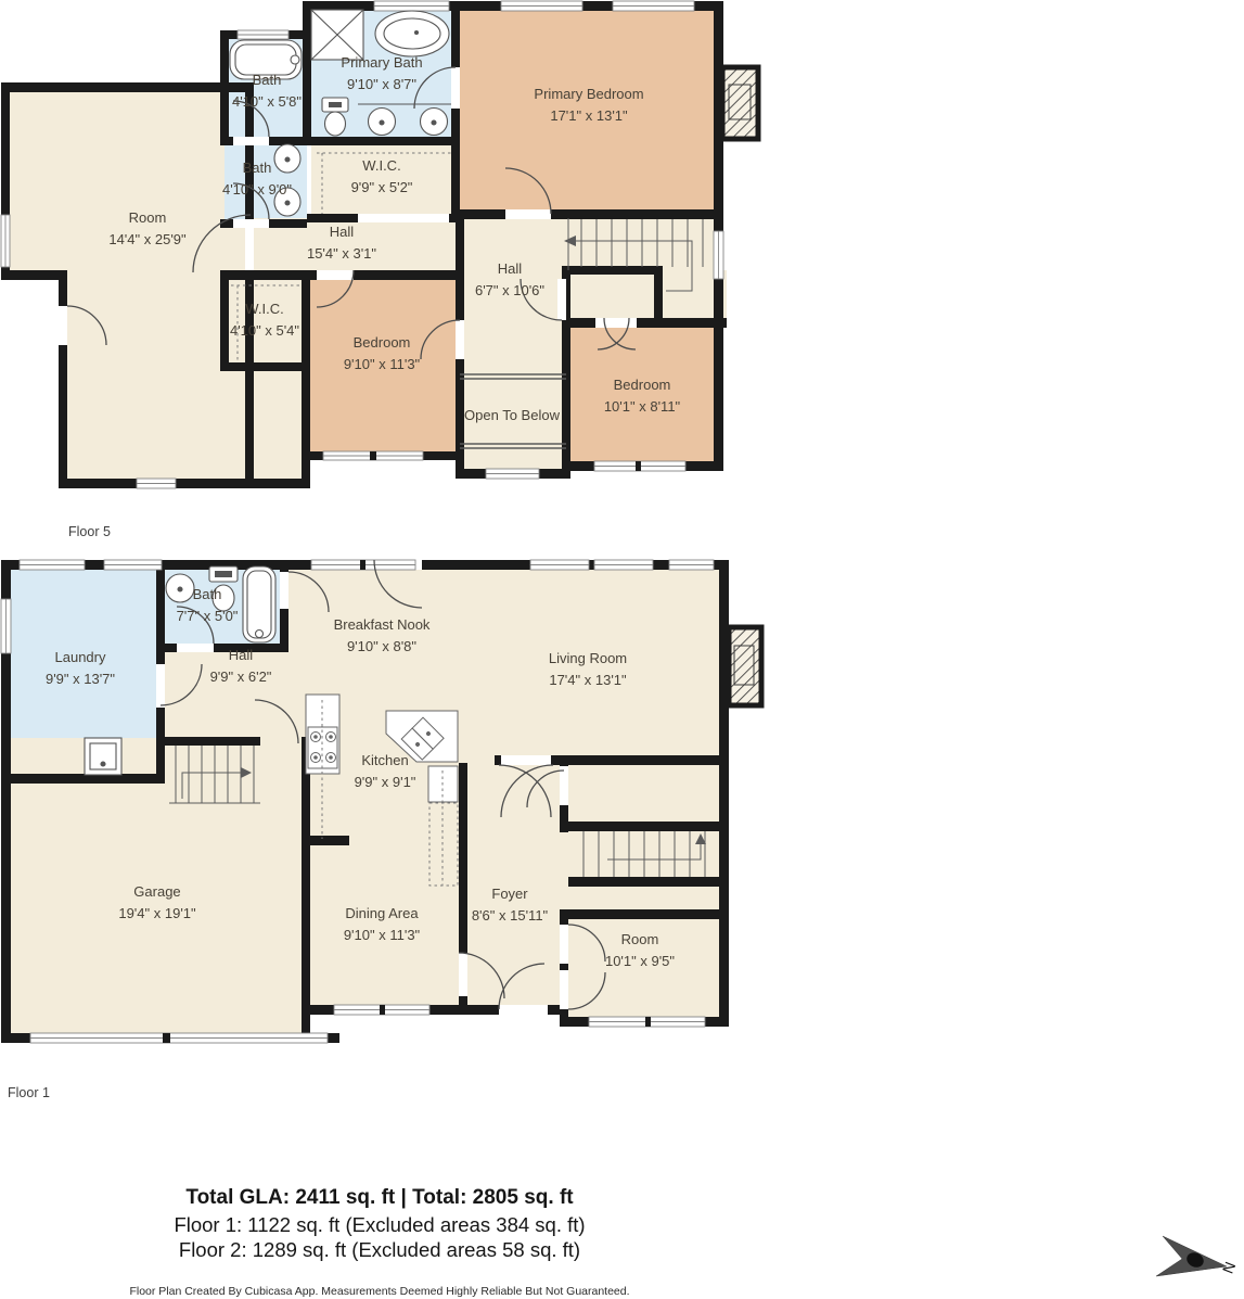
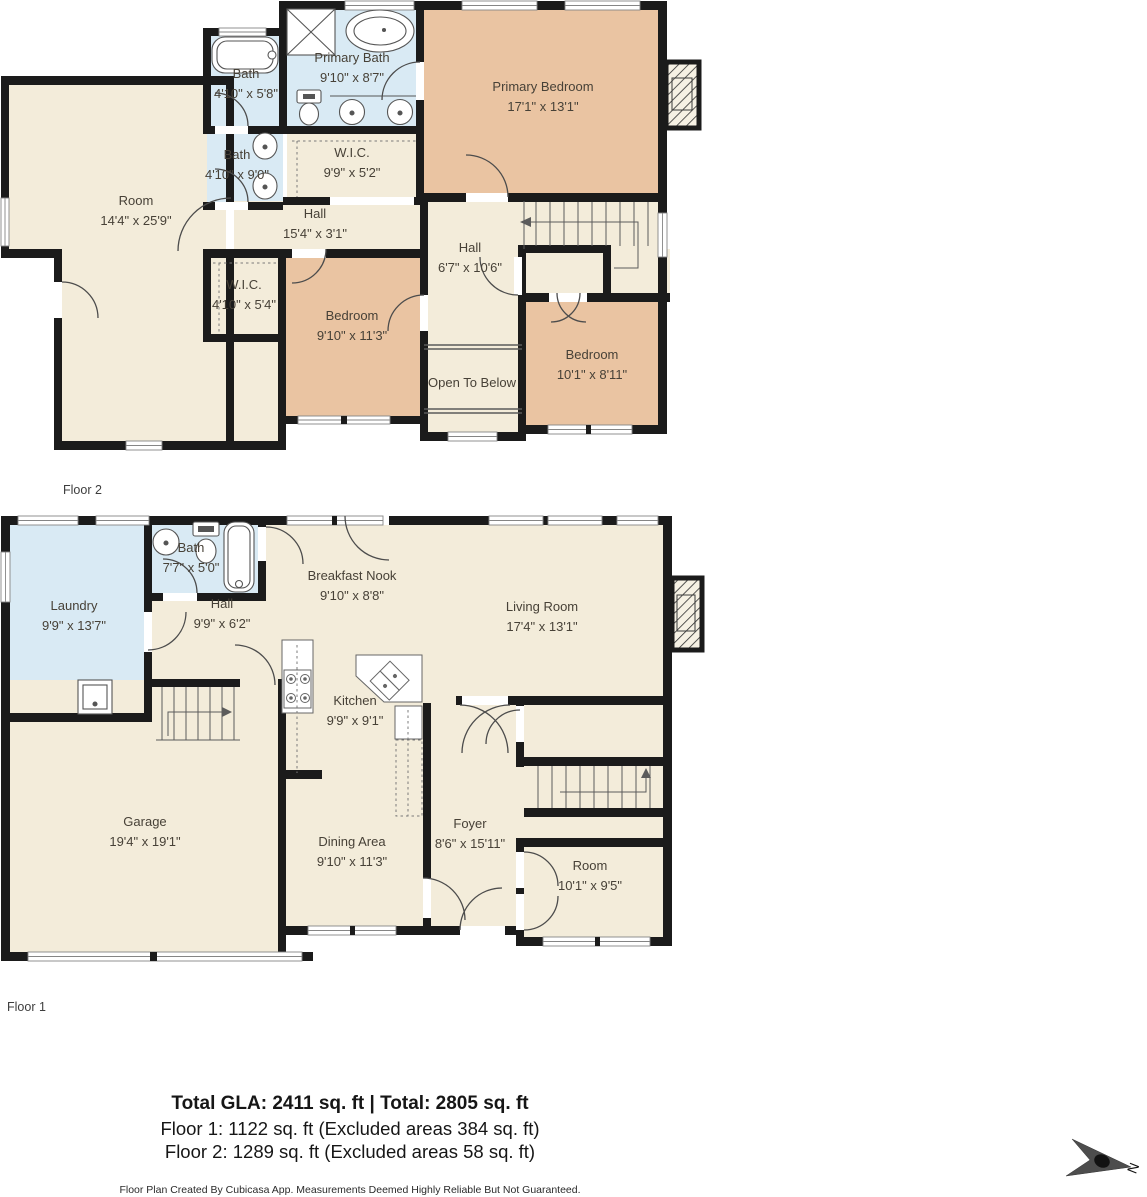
  Bath
  4'10" x 5'8"
  Primary Bath
  9'10" x 8'7"
  Primary Bedroom
  17'1" x 13'1"
  Room
  14'4" x 25'9"
  Bath
  4'10" x 9'0"
  W.I.C.
  9'9" x 5'2"
  Hall
  15'4" x 3'1"
  Hall
  6'7" x 10'6"
  W.I.C.
  4'10" x 5'4"
  Bedroom
  9'10" x 11'3"
  Open To Below
  Bedroom
  10'1" x 8'11"
  Laundry
  9'9" x 13'7"
  Bath
  7'7" x 5'0"
  Hall
  9'9" x 6'2"
  Breakfast Nook
  9'10" x 8'8"
  Living Room
  17'4" x 13'1"
  Kitchen
  9'9" x 9'1"
  Garage
  19'4" x 19'1"
  Dining Area
  9'10" x 11'3"
  Foyer
  8'6" x 15'11"
  Room
  10'1" x 9'5"
- Floor 5
+ Floor 2
  Floor 1
  Total GLA: 2411 sq. ft | Total: 2805 sq. ft
  Floor 1: 1122 sq. ft (Excluded areas 384 sq. ft)
  Floor 2: 1289 sq. ft (Excluded areas 58 sq. ft)
  Floor Plan Created By Cubicasa App. Measurements Deemed Highly Reliable But Not Guaranteed.
